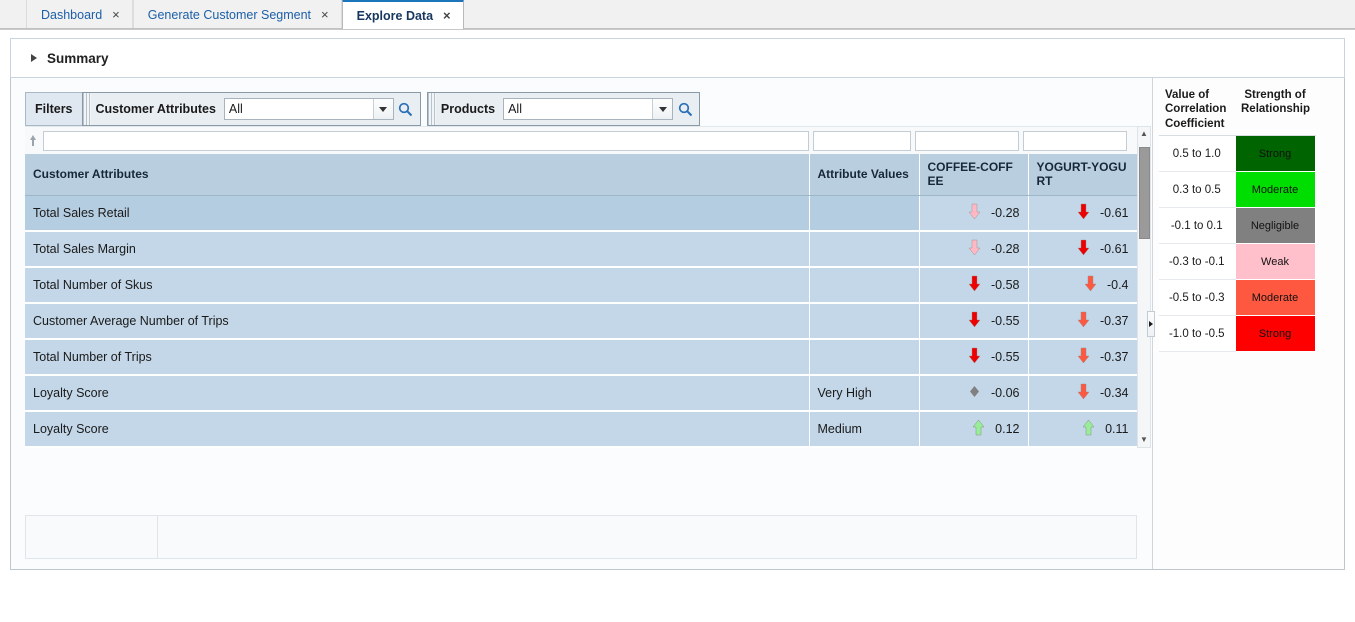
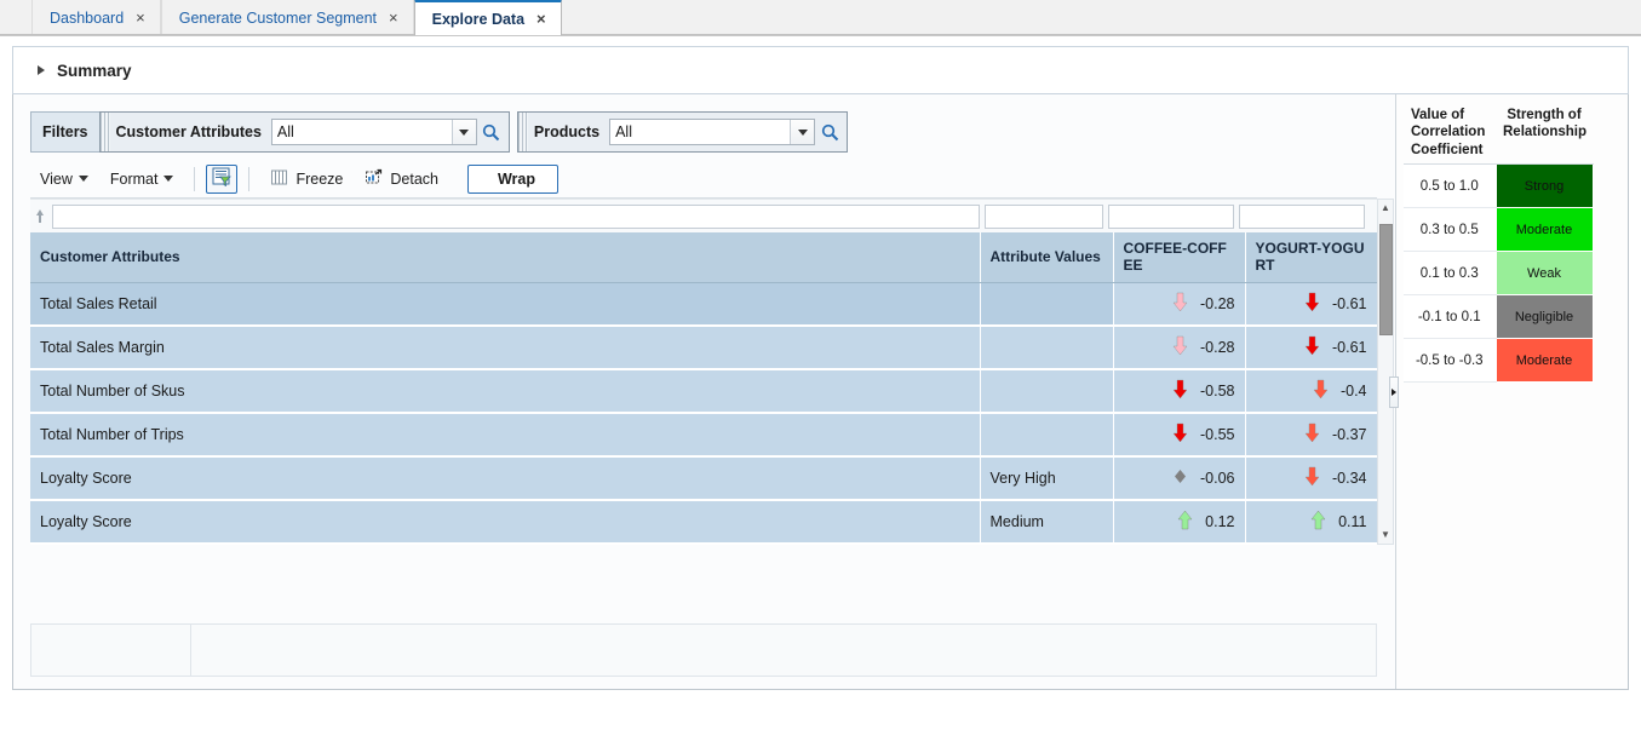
  Dashboard
  ×
  Generate Customer Segment
  ×
  Explore Data
  ×
  Summary
  Filters
  Customer Attributes
  All
  Products
  All
+ View
+ Format
+ Freeze
+ Detach
+ Wrap
  Customer Attributes	Attribute Values	COFFEE-COFFEE	YOGURT-YOGURT
  Total Sales Retail		-0.28	-0.61
  Total Sales Margin		-0.28	-0.61
  Total Number of Skus		-0.58	-0.4
- Customer Average Number of Trips		-0.55	-0.37
  Total Number of Trips		-0.55	-0.37
  Loyalty Score	Very High	-0.06	-0.34
  Loyalty Score	Medium	0.12	0.11
  ▲
  ▼
  Value of Correlation Coefficient	Strength of Relationship
  0.5 to 1.0	Strong
  0.3 to 0.5	Moderate
+ 0.1 to 0.3	Weak
  -0.1 to 0.1	Negligible
- -0.3 to -0.1	Weak
  -0.5 to -0.3	Moderate
- -1.0 to -0.5	Strong
